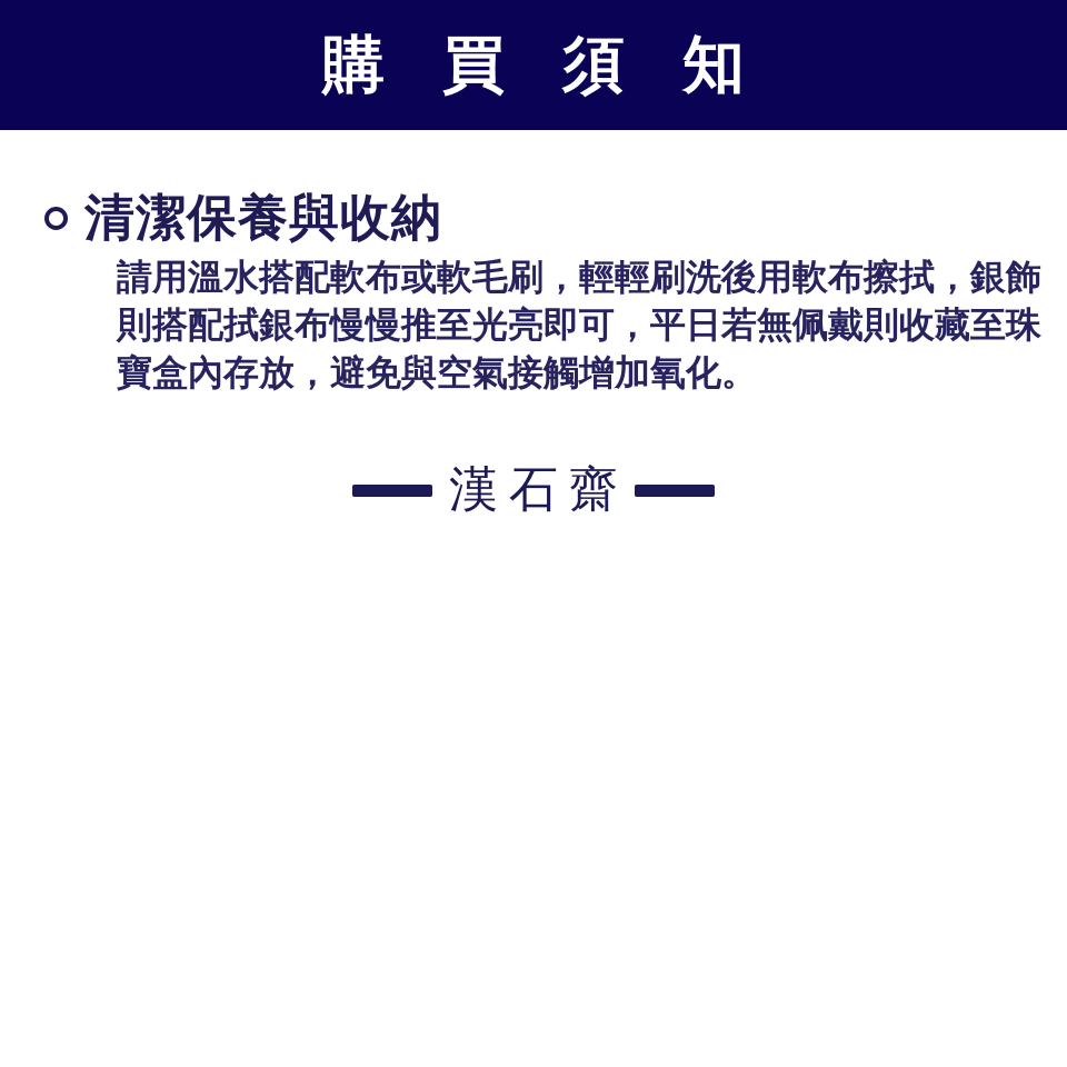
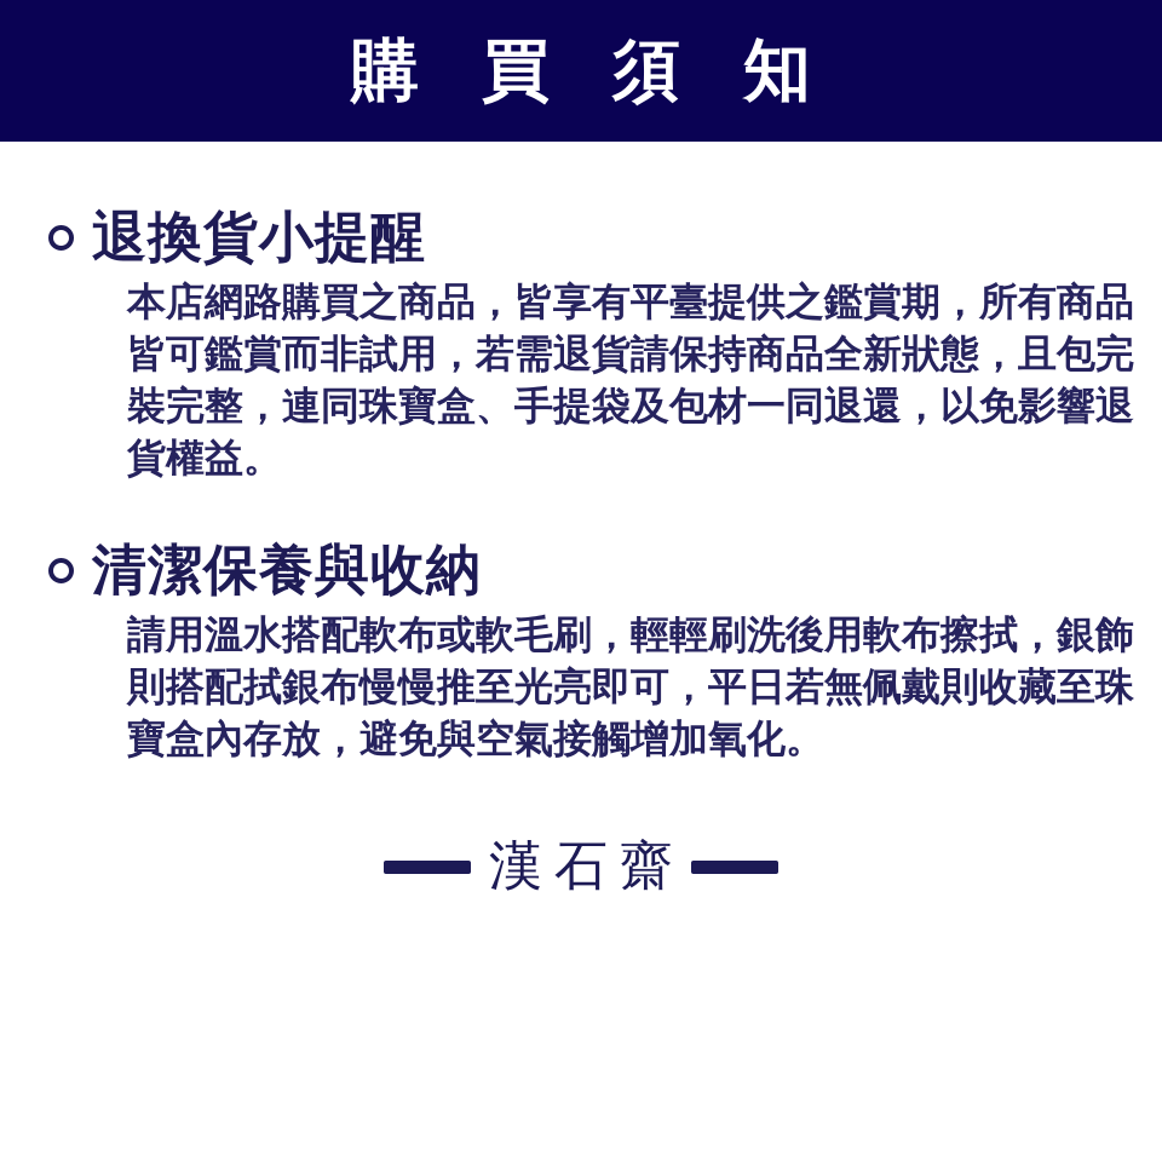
  購買須知
+ 退換貨小提醒
+ 本店網路購買之商品，皆享有平臺提供之鑑賞期，所有商品
+ 皆可鑑賞而非試用，若需退貨請保持商品全新狀態，且包完
+ 裝完整，連同珠寶盒、手提袋及包材一同退還，以免影響退
+ 貨權益。
  清潔保養與收納
  請用溫水搭配軟布或軟毛刷，輕輕刷洗後用軟布擦拭，銀飾
  則搭配拭銀布慢慢推至光亮即可，平日若無佩戴則收藏至珠
  寶盒內存放，避免與空氣接觸增加氧化。
  漢石齋
